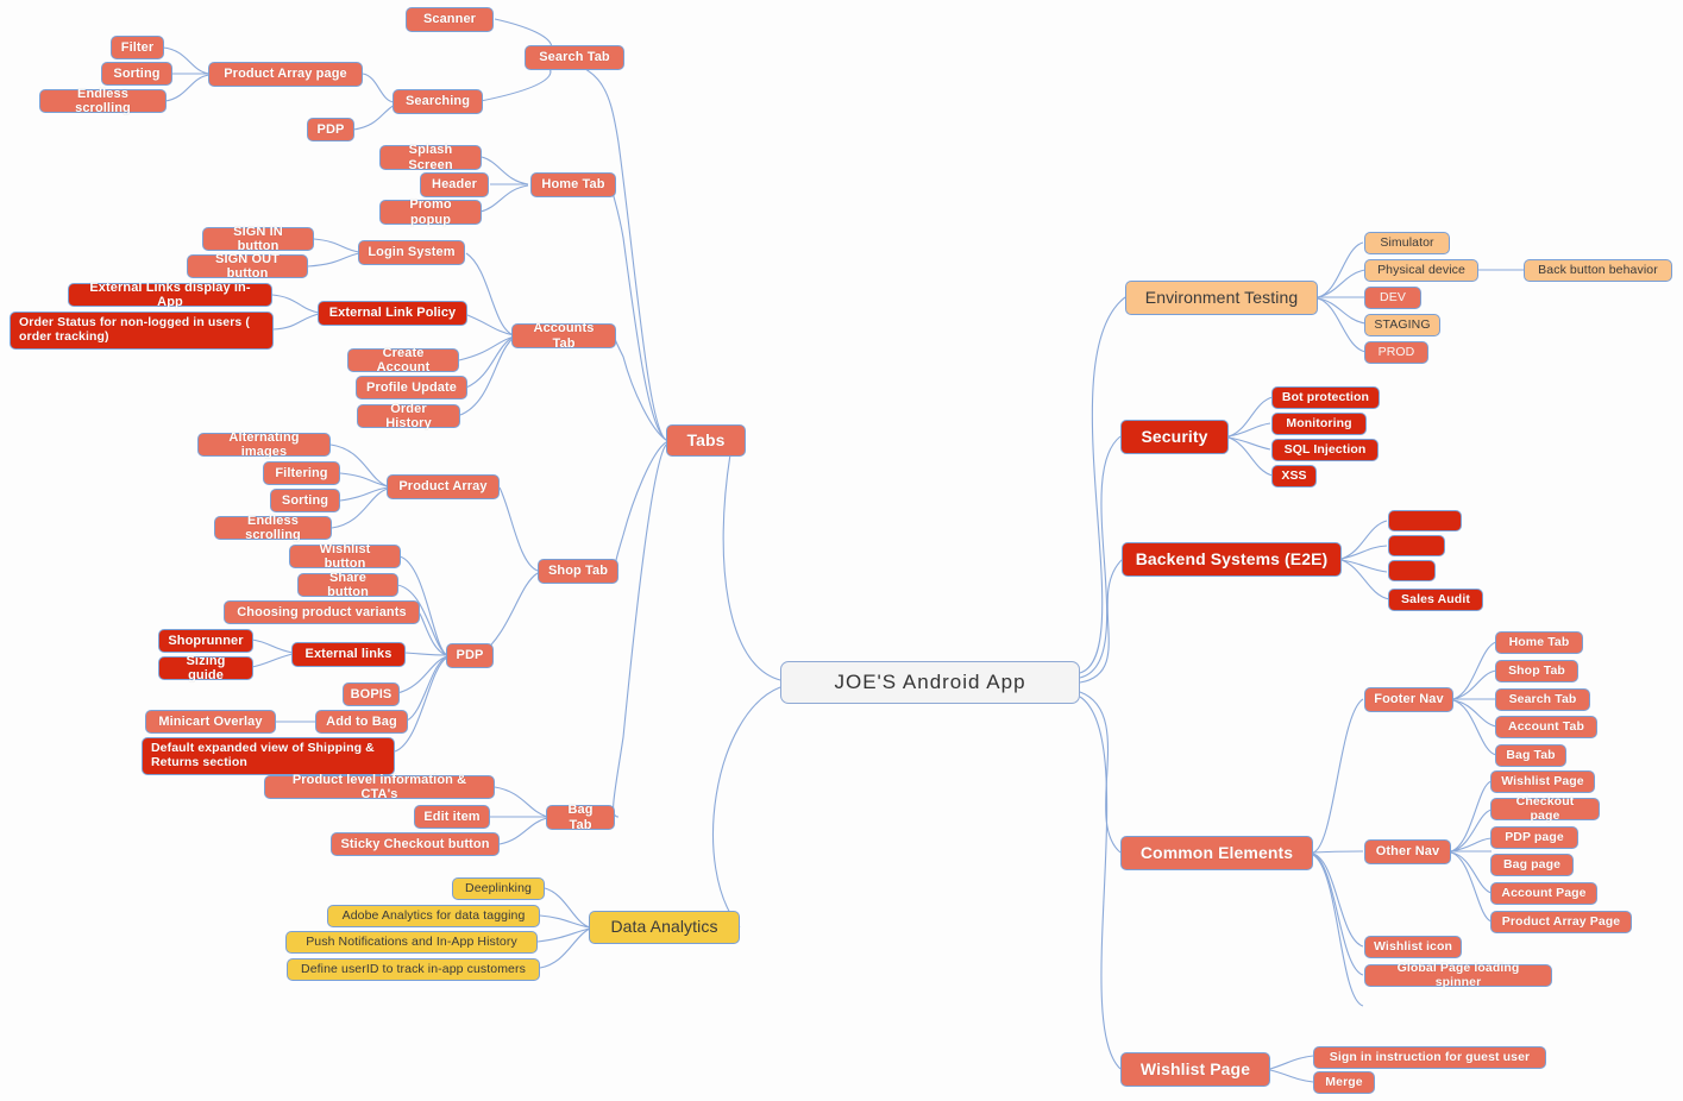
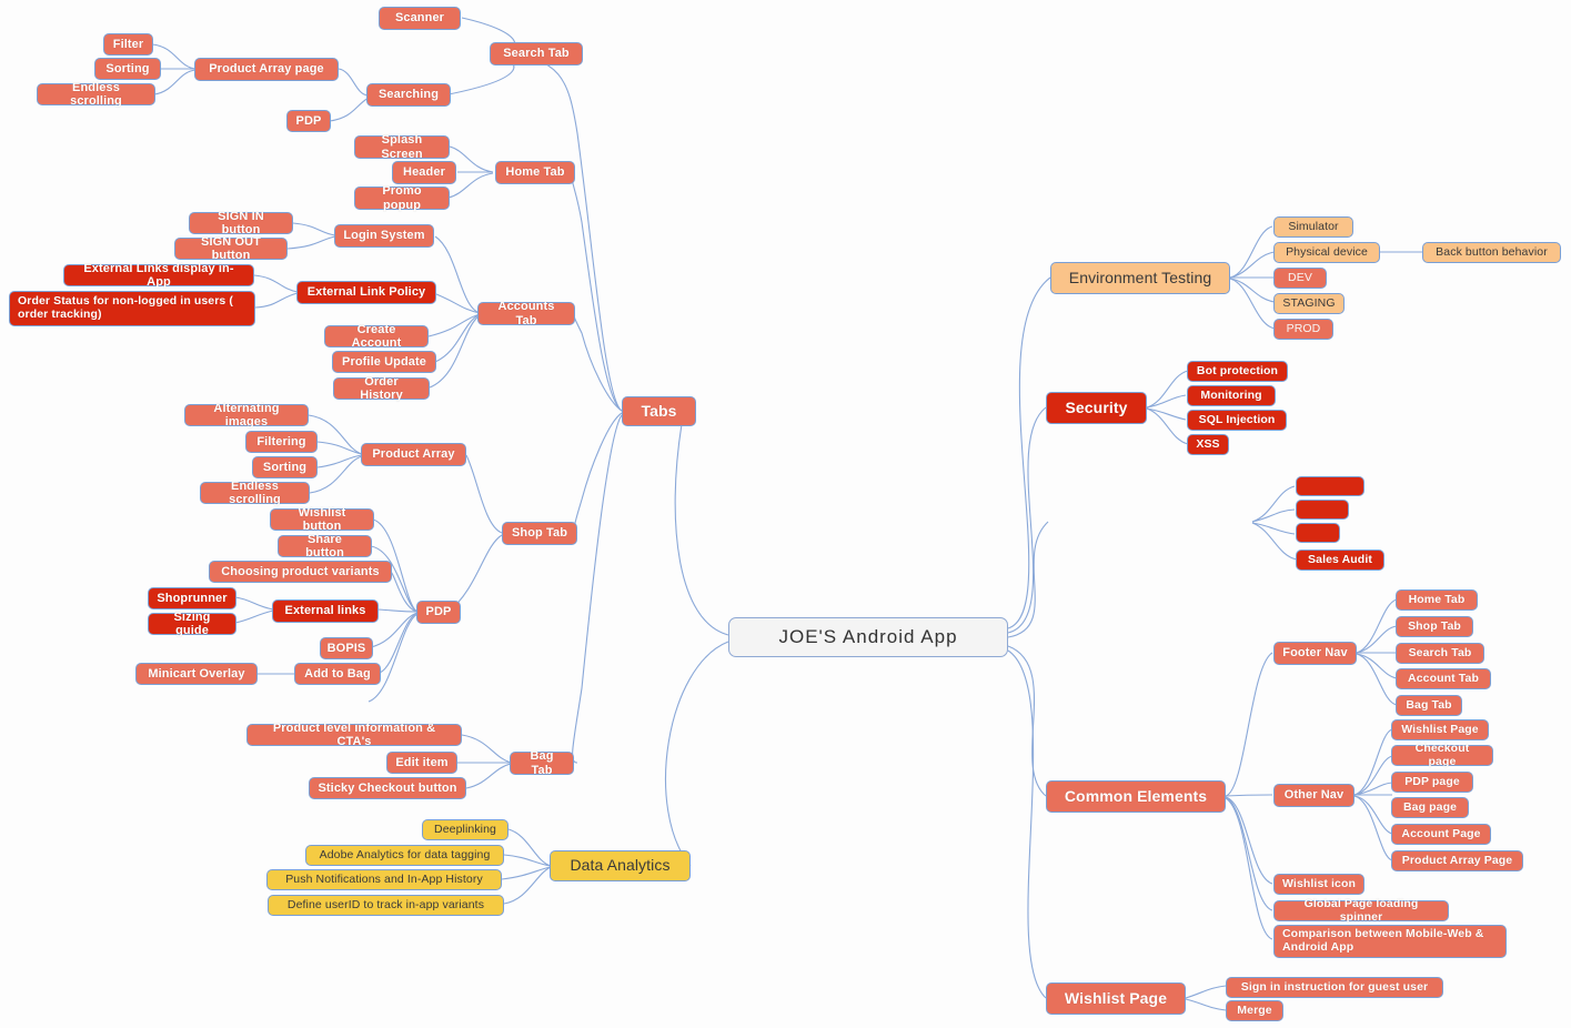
  JOE'S Android App
  Tabs
  Search Tab
  Scanner
  Searching
  Product Array page
  Filter
  Sorting
  Endless scrolling
  PDP
  Home Tab
  Splash Screen
  Header
  Promo popup
  Accounts Tab
  Login System
  SIGN IN button
  SIGN OUT button
  External Link Policy
  External Links display in-App
  Order Status for non-logged in users ( order tracking)
  Create Account
  Profile Update
  Order History
  Shop Tab
  Product Array
  Alternating images
  Filtering
  Sorting
  Endless scrolling
  PDP
  Wishlist button
  Share button
  Choosing product variants
  External links
  Shoprunner
  Sizing guide
  BOPIS
  Add to Bag
  Minicart Overlay
- Default expanded view of Shipping & Returns section
  Bag Tab
  Product level information & CTA's
  Edit item
  Sticky Checkout button
  Data Analytics
  Deeplinking
  Adobe Analytics for data tagging
  Push Notifications and In-App History
- Define userID to track in-app customers
+ Define userID to track in-app variants
  Environment Testing
  Simulator
  Physical device
  Back button behavior
  DEV
  STAGING
  PROD
  Security
  Bot protection
  Monitoring
  SQL Injection
  XSS
- Backend Systems (E2E)
  Sales Audit
  Common Elements
  Footer Nav
  Home Tab
  Shop Tab
  Search Tab
  Account Tab
  Bag Tab
  Other Nav
  Wishlist Page
  Checkout page
  PDP page
  Bag page
  Account Page
  Product Array Page
  Wishlist icon
  Global Page loading spinner
+ Comparison between Mobile-Web & Android App
  Wishlist Page
  Sign in instruction for guest user
  Merge
